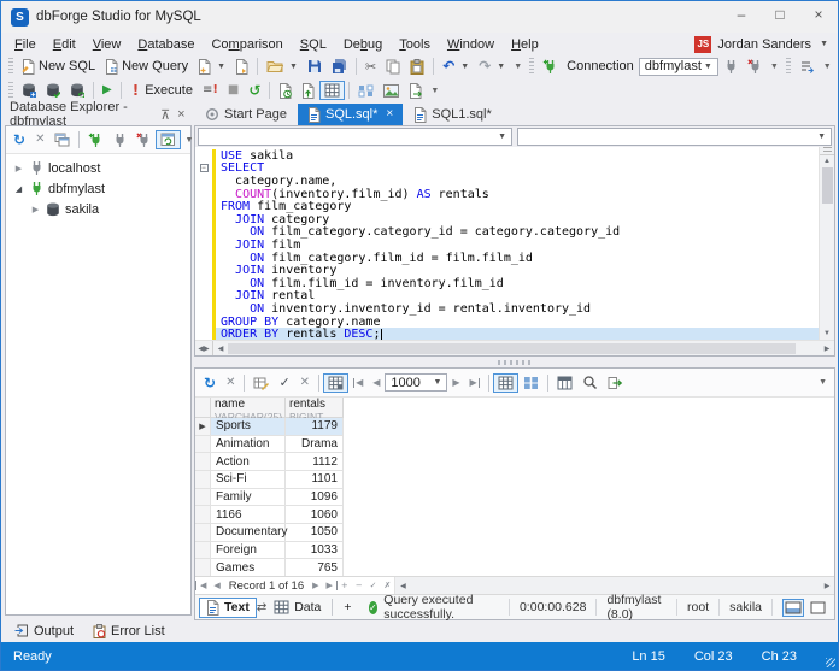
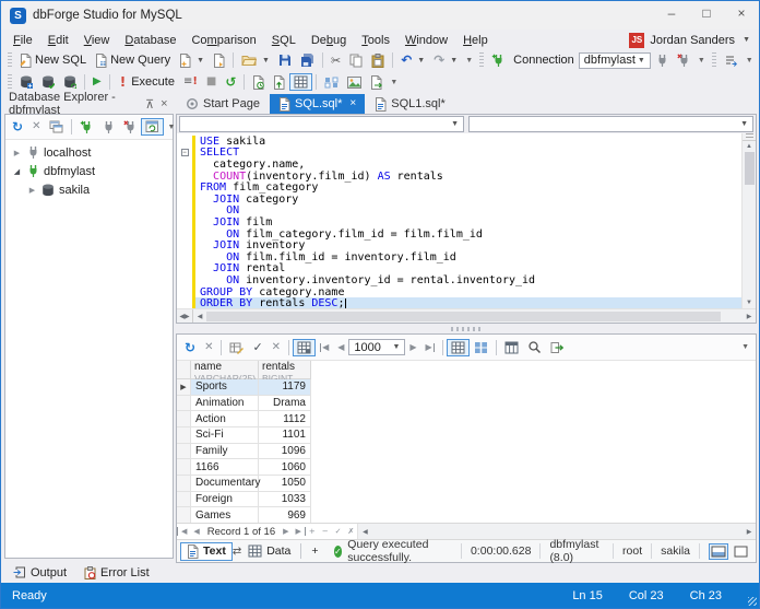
  S
  dbForge Studio for MySQL
  –
  □
  ×
  File
  Edit
  View
  Database
  Comparison
  SQL
  Debug
  Tools
  Window
  Help
  JS
  Jordan Sanders
  New SQL
  New Query
  ✂
  ↶
  ↷
  Connection
  dbfmylast
  ▶
  !
  Execute
  ≡
  !
  ■
  ↺
  Database Explorer - dbfmylast
  ⊼
  ×
  ↻
  ✕
  localhost
  dbfmylast
  sakila
  Start Page
  SQL.sql*
  ×
  SQL1.sql*
  USE
  sakila
  SELECT
  category.name,
  COUNT
  (inventory.film_id)
  AS
  rentals
  FROM
  film_category
  JOIN
  category
  ON
- film_category.category_id = category.category_id
  JOIN
  film
  ON
  film_category.film_id = film.film_id
  JOIN
  inventory
  ON
  film.film_id = inventory.film_id
  JOIN
  rental
  ON
  inventory.inventory_id = rental.inventory_id
  GROUP BY
  category.name
  ORDER BY
  rentals
  DESC
  ;
  ↻
  ✕
  ✓
  ✕
  ◀
  ◀
  1000
  ▶
  ▶
  name
  VARCHAR(25)
  rentals
  BIGINT
  Sports
  1179
  Animation
  Drama
  Action
  1112
  Sci-Fi
  1101
  Family
  1096
  1166
  1060
  Documentary
  1050
  Foreign
  1033
  Games
- 765
+ 969
  ◀
  ◀
  Record 1 of 16
  ▶
  ▶
  +
  −
  ✓
  ✗
  Text
  ⇄
  Data
  +
  ✓
  Query executed successfully.
  0:00:00.628
  dbfmylast (8.0)
  root
  sakila
  Output
  Error List
  Ready
  Ln 15
  Col 23
  Ch 23
